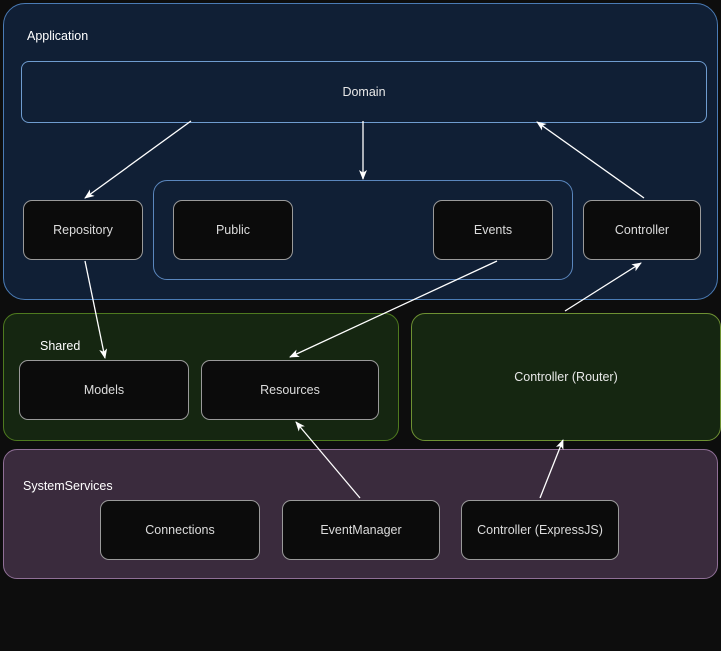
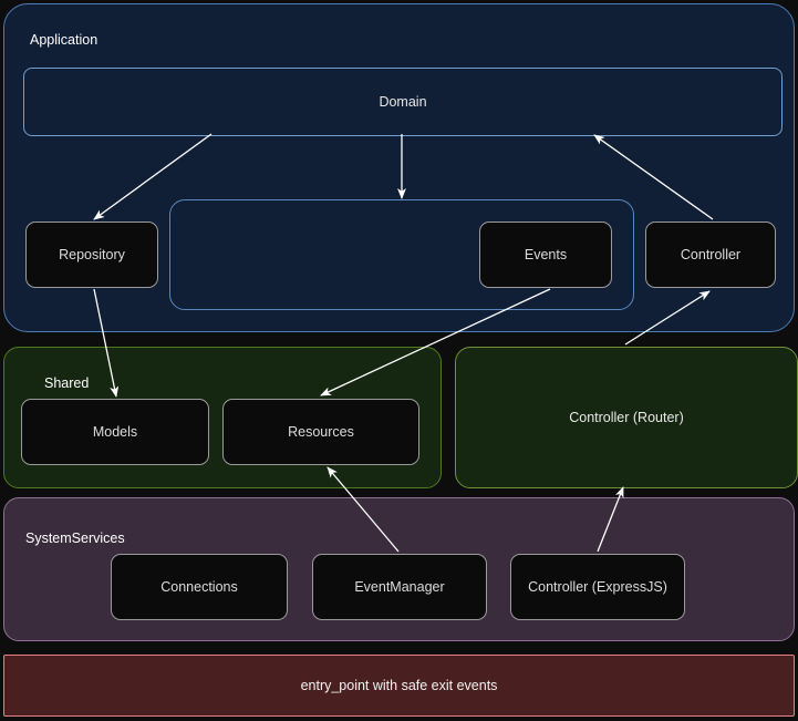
  Application
  Domain
  Repository
- Public
  Events
  Controller
  Shared
  Models
  Resources
  Controller (Router)
  SystemServices
  Connections
  EventManager
  Controller (ExpressJS)
+ entry_point with safe exit events
